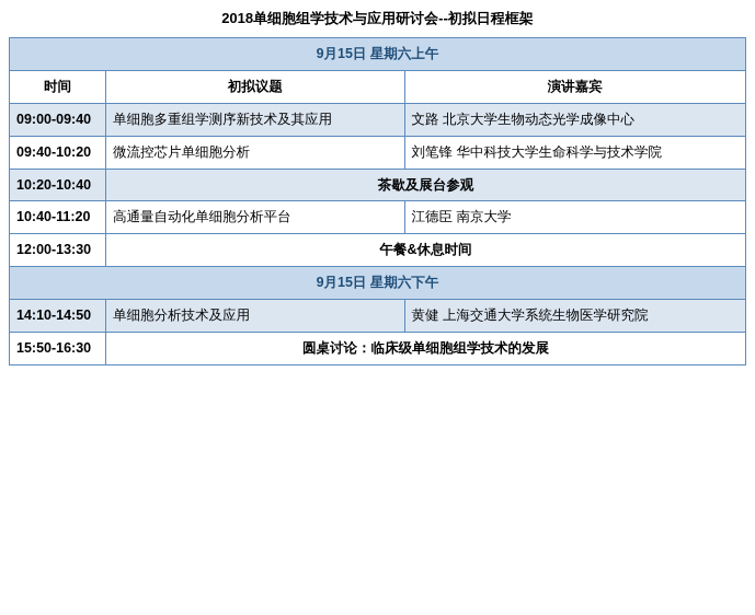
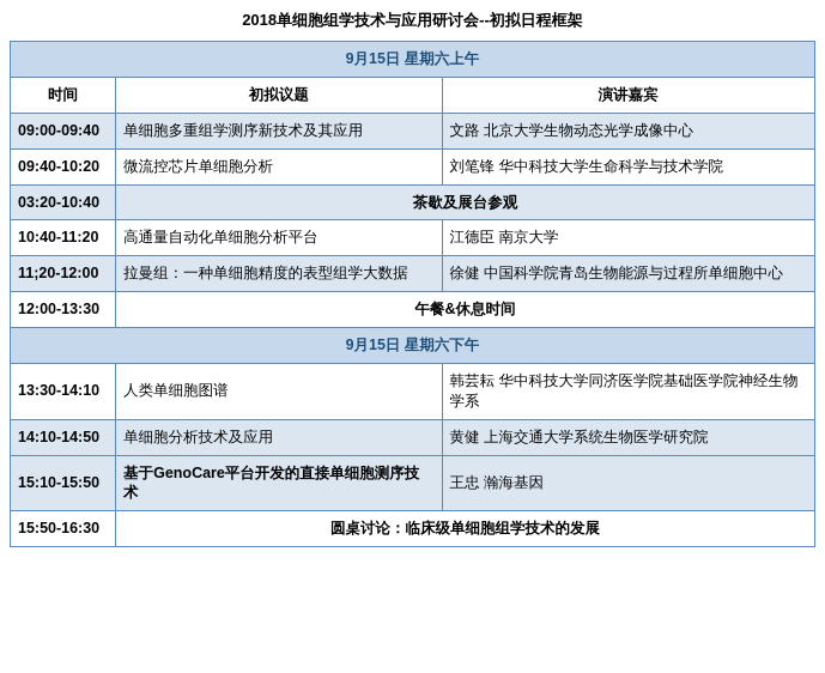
  2018单细胞组学技术与应用研讨会--初拟日程框架
  9月15日 星期六上午
  时间	初拟议题	演讲嘉宾
  09:00-09:40	单细胞多重组学测序新技术及其应用	文路 北京大学生物动态光学成像中心
  09:40-10:20	微流控芯片单细胞分析	刘笔锋 华中科技大学生命科学与技术学院
- 10:20-10:40	茶歇及展台参观
+ 03:20-10:40	茶歇及展台参观
  10:40-11:20	高通量自动化单细胞分析平台	江德臣 南京大学
+ 11;20-12:00	拉曼组：一种单细胞精度的表型组学大数据	徐健 中国科学院青岛生物能源与过程所单细胞中心
  12:00-13:30	午餐&休息时间
  9月15日 星期六下午
+ 13:30-14:10	人类单细胞图谱	韩芸耘 华中科技大学同济医学院基础医学院神经生物学系
  14:10-14:50	单细胞分析技术及应用	黄健 上海交通大学系统生物医学研究院
+ 15:10-15:50	基于GenoCare平台开发的直接单细胞测序技术	王忠 瀚海基因
  15:50-16:30	圆桌讨论：临床级单细胞组学技术的发展
